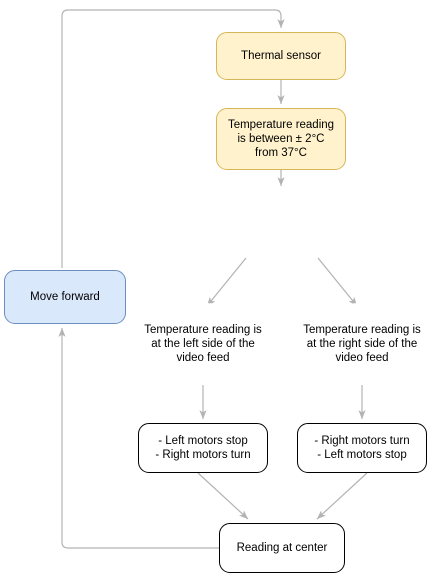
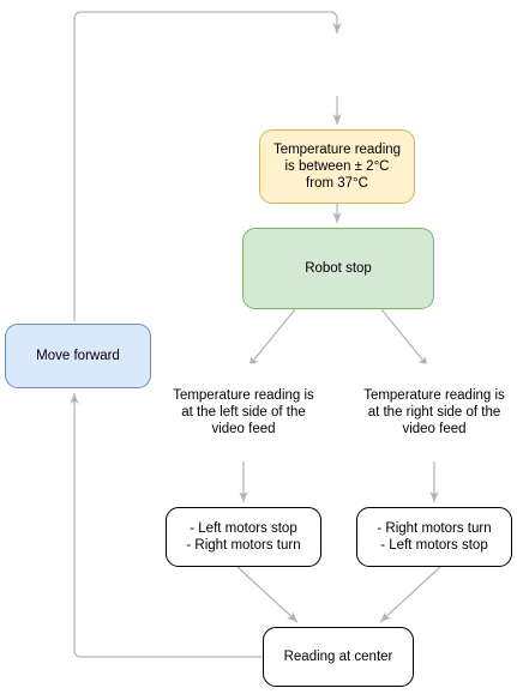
- Thermal sensor
  Temperature reading
  is between ± 2°C
  from 37°C
+ Robot stop
  Move forward
  Temperature reading is
  at the left side of the
  video feed
  Temperature reading is
  at the right side of the
  video feed
  - Left motors stop
  - Right motors turn
  - Right motors turn
  - Left motors stop
  Reading at center
